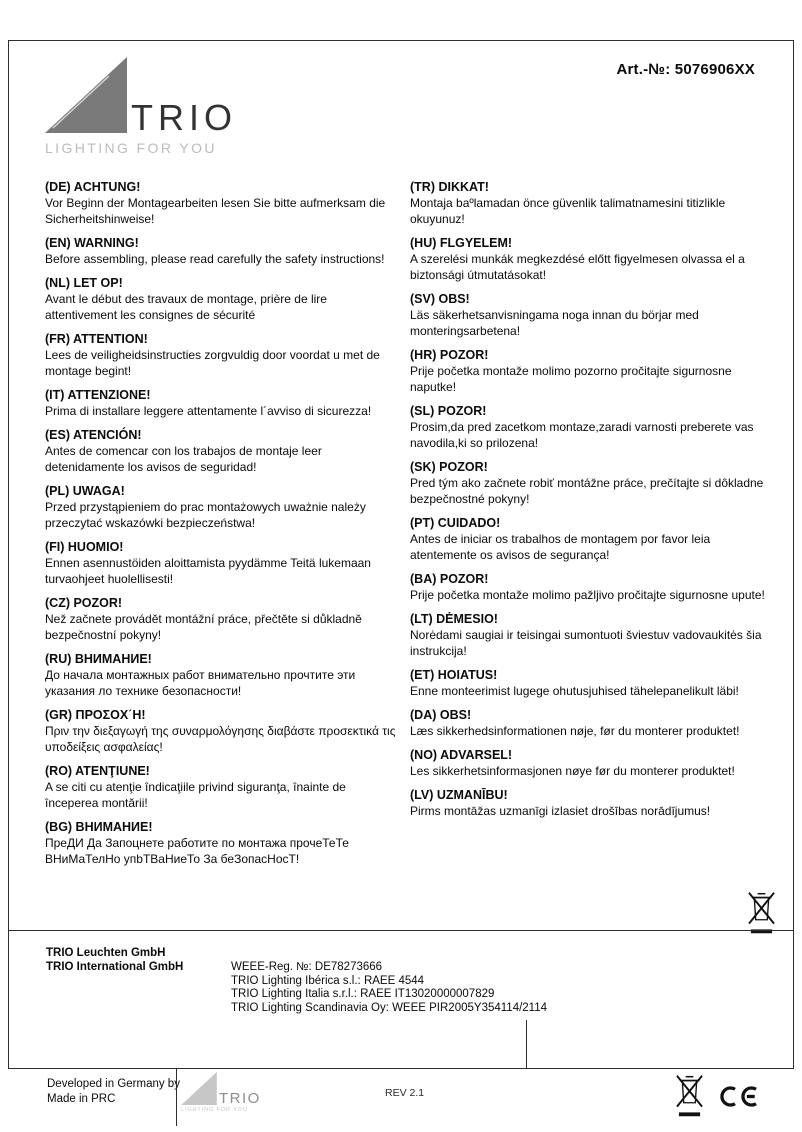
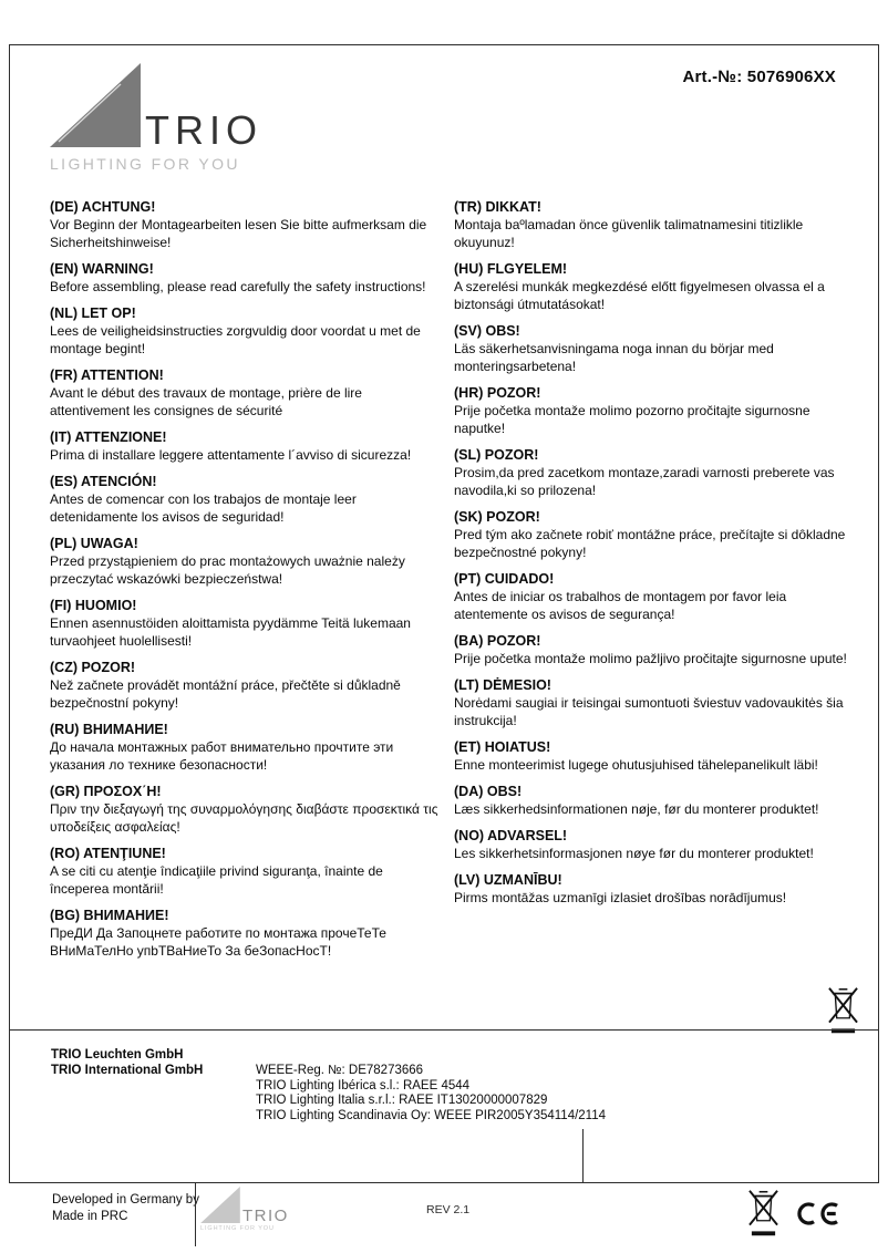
  Art.-№: 5076906XX
  TRIO
  LIGHTING FOR YOU
  (DE) ACHTUNG!
  Vor Beginn der Montagearbeiten lesen Sie bitte aufmerksam die Sicherheitshinweise!
  (EN) WARNING!
  Before assembling, please read carefully the safety instructions!
  (NL) LET OP!
- Avant le début des travaux de montage, prière de lire attentivement les consignes de sécurité
+ Lees de veiligheidsinstructies zorgvuldig door voordat u met de montage begint!
  (FR) ATTENTION!
- Lees de veiligheidsinstructies zorgvuldig door voordat u met de montage begint!
+ Avant le début des travaux de montage, prière de lire attentivement les consignes de sécurité
  (IT) ATTENZIONE!
  Prima di installare leggere attentamente l´avviso di sicurezza!
  (ES) ATENCIÓN!
  Antes de comencar con los trabajos de montaje leer detenidamente los avisos de seguridad!
  (PL) UWAGA!
  Przed przystąpieniem do prac montażowych uważnie należy przeczytać wskazówki bezpieczeństwa!
  (FI) HUOMIO!
  Ennen asennustöiden aloittamista pyydämme Teitä lukemaan turvaohjeet huolellisesti!
  (CZ) POZOR!
  Než začnete provádět montážní práce, přečtěte si důkladně bezpečnostní pokyny!
  (RU) ВНИМАНИЕ!
  До начала монтажных работ внимательно прочтите эти указания ло технике безопасности!
  (GR) ΠΡΟΣΟΧ΄Η!
  Πριν την διεξαγωγή της συναρμολόγησης διαβάστε προσεκτικά τις υποδείξεις ασφαλείας!
  (RO) ATENŢIUNE!
  A se citi cu atenţie îndicaţiile privind siguranţa, înainte de începerea montării!
  (BG) ВНИМАНИЕ!
  ПреДИ Да Запоцнете работите по монтажа прочеТеТе ВНиМаТелНо упbТВаНиеТо За беЗопасНосТ!
  (TR) DIKKAT!
  Montaja baºlamadan önce güvenlik talimatnamesini titizlikle okuyunuz!
  (HU) FLGYELEM!
  A szerelési munkák megkezdésé előtt figyelmesen olvassa el a biztonsági útmutatásokat!
  (SV) OBS!
  Läs säkerhetsanvisningama noga innan du börjar med monteringsarbetena!
  (HR) POZOR!
  Prije početka montaže molimo pozorno pročitajte sigurnosne naputke!
  (SL) POZOR!
  Prosim,da pred zacetkom montaze,zaradi varnosti preberete vas navodila,ki so prilozena!
  (SK) POZOR!
  Pred tým ako začnete robiť montážne práce, prečítajte si dôkladne bezpečnostné pokyny!
  (PT) CUIDADO!
  Antes de iniciar os trabalhos de montagem por favor leia atentemente os avisos de segurança!
  (BA) POZOR!
  Prije početka montaže molimo pažljivo pročitajte sigurnosne upute!
  (LT) DĖMESIO!
  Norėdami saugiai ir teisingai sumontuoti šviestuv vadovaukitės šia instrukcija!
  (ET) HOIATUS!
  Enne monteerimist lugege ohutusjuhised tähelepanelikult läbi!
  (DA) OBS!
  Læs sikkerhedsinformationen nøje, før du monterer produktet!
  (NO) ADVARSEL!
  Les sikkerhetsinformasjonen nøye før du monterer produktet!
  (LV) UZMANĪBU!
  Pirms montāžas uzmanīgi izlasiet drošības norādījumus!
  TRIO Leuchten GmbH
  TRIO International GmbH
  WEEE-Reg. №: DE78273666
  TRIO Lighting Ibérica s.l.: RAEE 4544
  TRIO Lighting Italia s.r.l.: RAEE IT13020000007829
  TRIO Lighting Scandinavia Oy: WEEE PIR2005Y354114/2114
  Developed in Germany by
  Made in PRC
  TRIO
  REV 2.1
